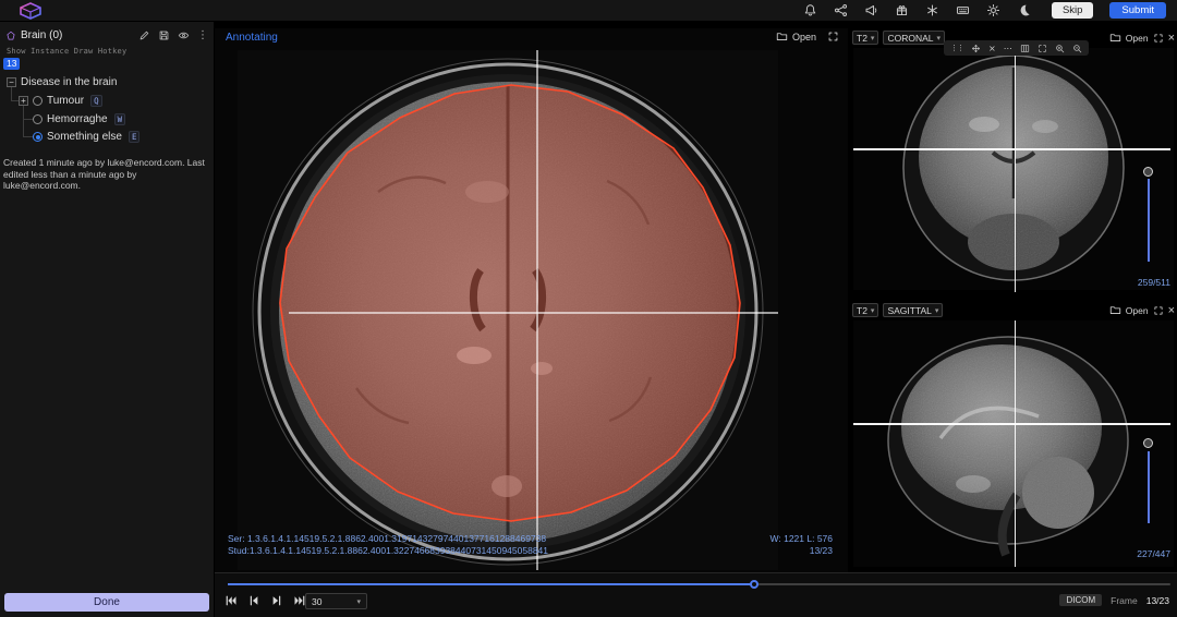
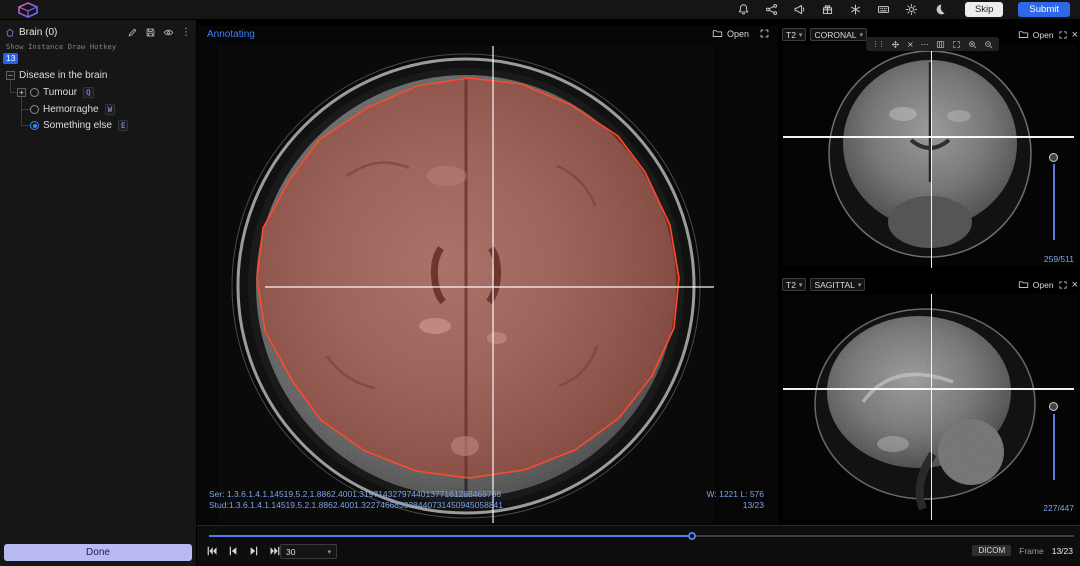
  Skip
  Submit
  Brain (0)
  ⋮
  Show Instance Draw Hotkey
  13
  −
  Disease in the brain
  +
  Tumour
  Q
  Hemorraghe
  W
  Something else
  E
- Created 1 minute ago by luke@encord.com. Last edited less than a minute ago by luke@encord.com.
  Done
  Annotating
  Open
  Ser: 1.3.6.1.4.1.14519.5.2.1.8862.4001.319714327974401377161288469738
  Stud:1.3.6.1.4.1.14519.5.2.1.8862.4001.322746683938440731450945058841
  W: 1221 L: 576
  13/23
  T2
  ▾
  CORONAL
  ▾
  Open
  ×
  ⋮⋮
  ×
  ⋯
  259/511
  T2
  ▾
  SAGITTAL
  ▾
  Open
  ×
  227/447
  30
  ▾
  DICOM
  Frame
  13/23
